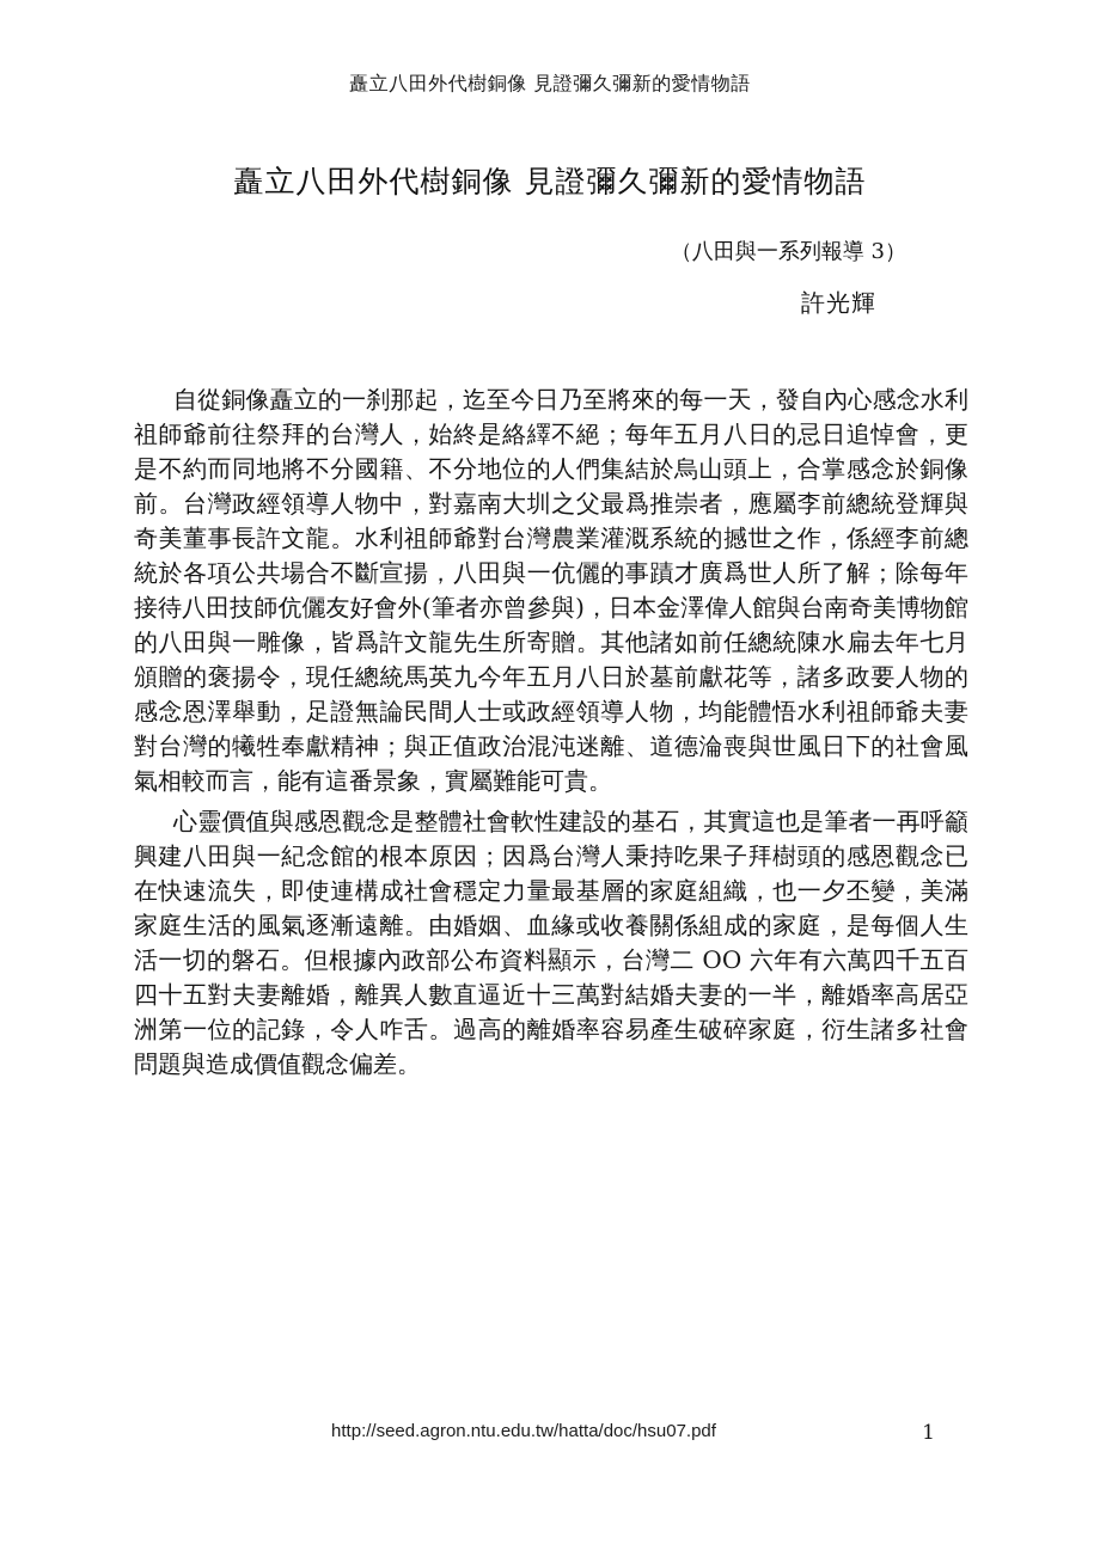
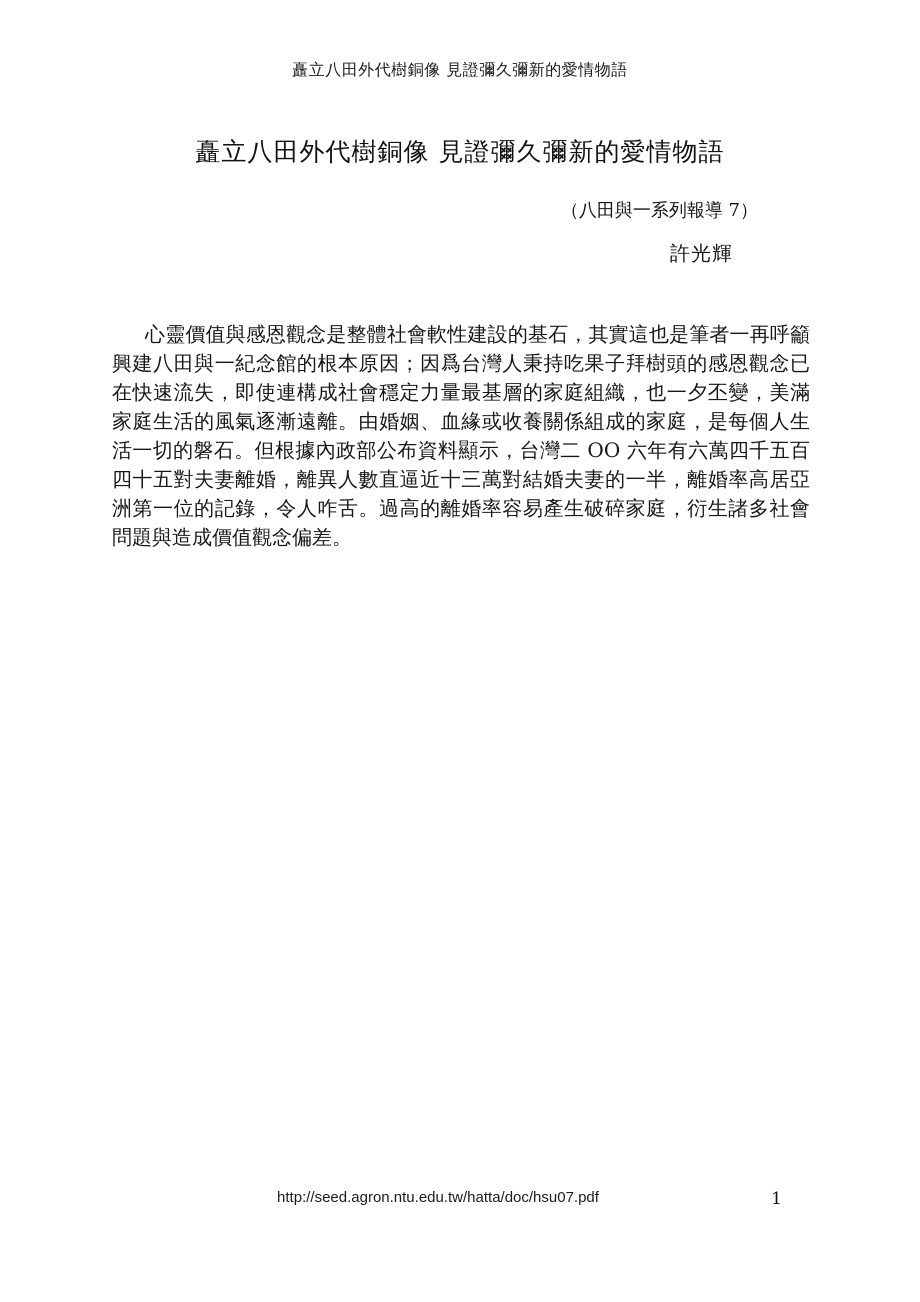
  矗立八田外代樹銅像 見證彌久彌新的愛情物語
  矗立八田外代樹銅像 見證彌久彌新的愛情物語
- （八田與一系列報導 3）
+ （八田與一系列報導 7）
  許光輝
- 自從銅像矗立的一刹那起，迄至今日乃至將來的每一天，發自內心感念水利祖師爺前往祭拜的台灣人，始終是絡繹不絕；每年五月八日的忌日追悼會，更是不約而同地將不分國籍、不分地位的人們集結於烏山頭上，合掌感念於銅像前。台灣政經領導人物中，對嘉南大圳之父最爲推崇者，應屬李前總統登輝與奇美董事長許文龍。水利祖師爺對台灣農業灌溉系統的撼世之作，係經李前總統於各項公共場合不斷宣揚，八田與一伉儷的事蹟才廣爲世人所了解；除每年接待八田技師伉儷友好會外(筆者亦曾參與)，日本金澤偉人館與台南奇美博物館的八田與一雕像，皆爲許文龍先生所寄贈。其他諸如前任總統陳水扁去年七月頒贈的褒揚令，現任總統馬英九今年五月八日於墓前獻花等，諸多政要人物的感念恩澤舉動，足證無論民間人士或政經領導人物，均能體悟水利祖師爺夫妻對台灣的犧牲奉獻精神；與正值政治混沌迷離、道德淪喪與世風日下的社會風氣相較而言，能有這番景象，實屬難能可貴。
  心靈價值與感恩觀念是整體社會軟性建設的基石，其實這也是筆者一再呼籲興建八田與一紀念館的根本原因；因爲台灣人秉持吃果子拜樹頭的感恩觀念已在快速流失，即使連構成社會穩定力量最基層的家庭組織，也一夕丕變，美滿家庭生活的風氣逐漸遠離。由婚姻、血緣或收養關係組成的家庭，是每個人生活一切的磐石。但根據內政部公布資料顯示，台灣二 OO 六年有六萬四千五百四十五對夫妻離婚，離異人數直逼近十三萬對結婚夫妻的一半，離婚率高居亞洲第一位的記錄，令人咋舌。過高的離婚率容易產生破碎家庭，衍生諸多社會問題與造成價值觀念偏差。
  http://seed.agron.ntu.edu.tw/hatta/doc/hsu07.pdf
  1
